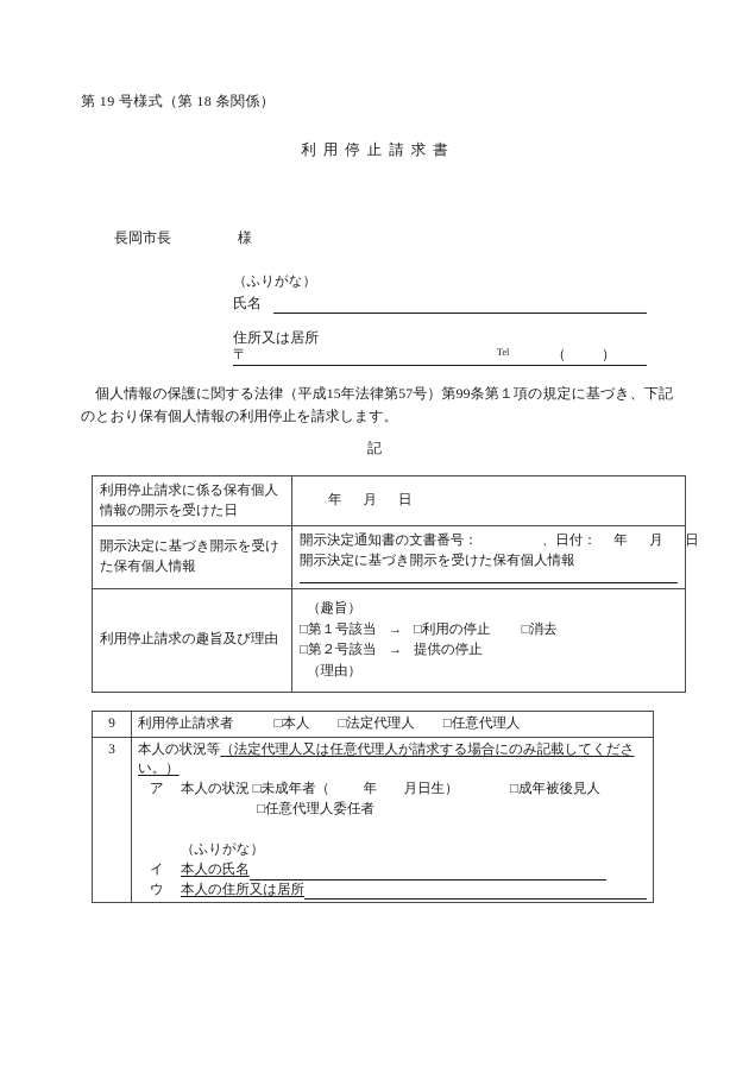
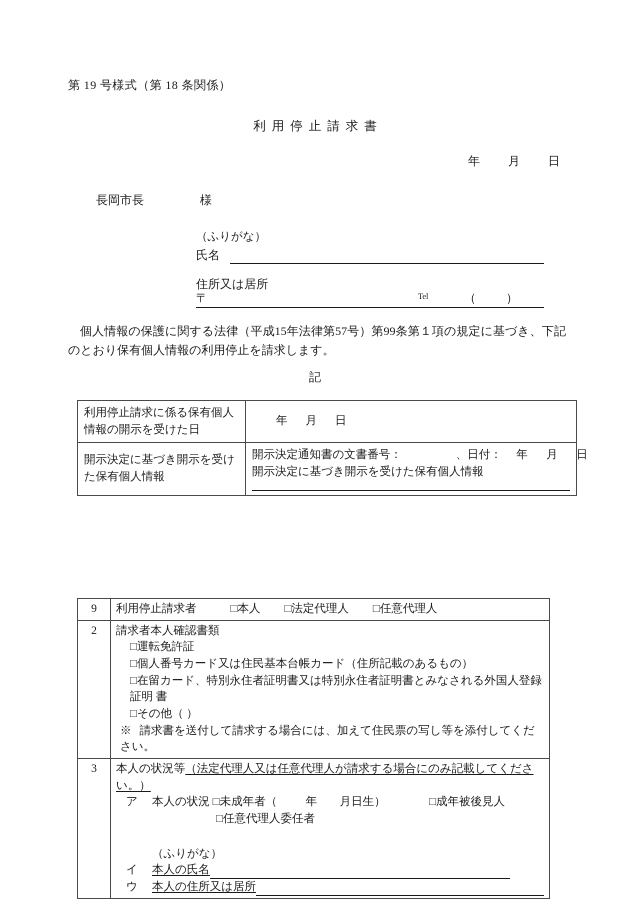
  第 19 号様式（第 18 条関係）
  利用停止請求書
+ 年 月 日
  長岡市長 様
  （ふりがな）
  氏名
  住所又は居所
  〒
  Tel
  （
  ）
  個人情報の保護に関する法律（平成15年法律第57号）第99条第１項の規定に基づき、下記のとおり保有個人情報の利用停止を請求します。
  記
  利用停止請求に係る保有個人情報の開示を受けた日	年 月 日
  開示決定に基づき開示を受けた保有個人情報	開示決定通知書の文書番号： 、日付： 年 月 日 開示決定に基づき開示を受けた保有個人情報
- 利用停止請求の趣旨及び理由	（趣旨） □第１号該当 → □利用の停止 □消去 □第２号該当 → 提供の停止 （理由）
  9	利用停止請求者 □本人 □法定代理人 □任意代理人
+ 2	請求者本人確認書類 □運転免許証 □個人番号カード又は住民基本台帳カード（住所記載のあるもの） □在留カード、特別永住者証明書又は特別永住者証明書とみなされる外国人登録証明 書 □その他（ ） ※ 請求書を送付して請求する場合には、加えて住民票の写し等を添付してください。
  3	本人の状況等（法定代理人又は任意代理人が請求する場合にのみ記載してください。） ア 本人の状況 □未成年者（ 年 月日生） □成年被後見人 □任意代理人委任者 （ふりがな） イ 本人の氏名 ウ 本人の住所又は居所
